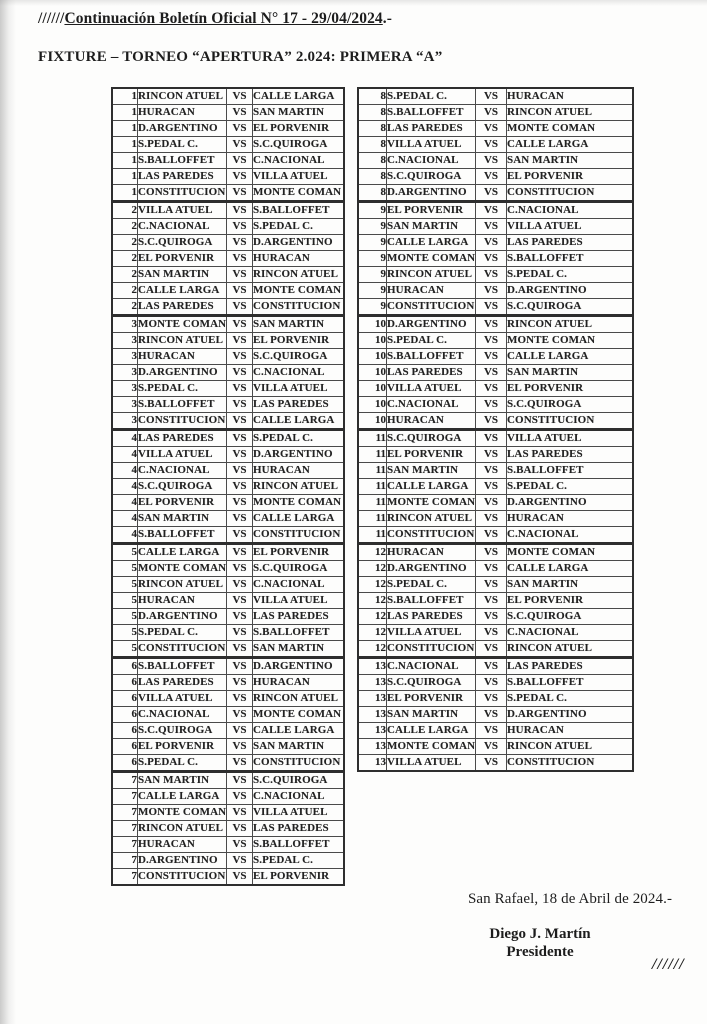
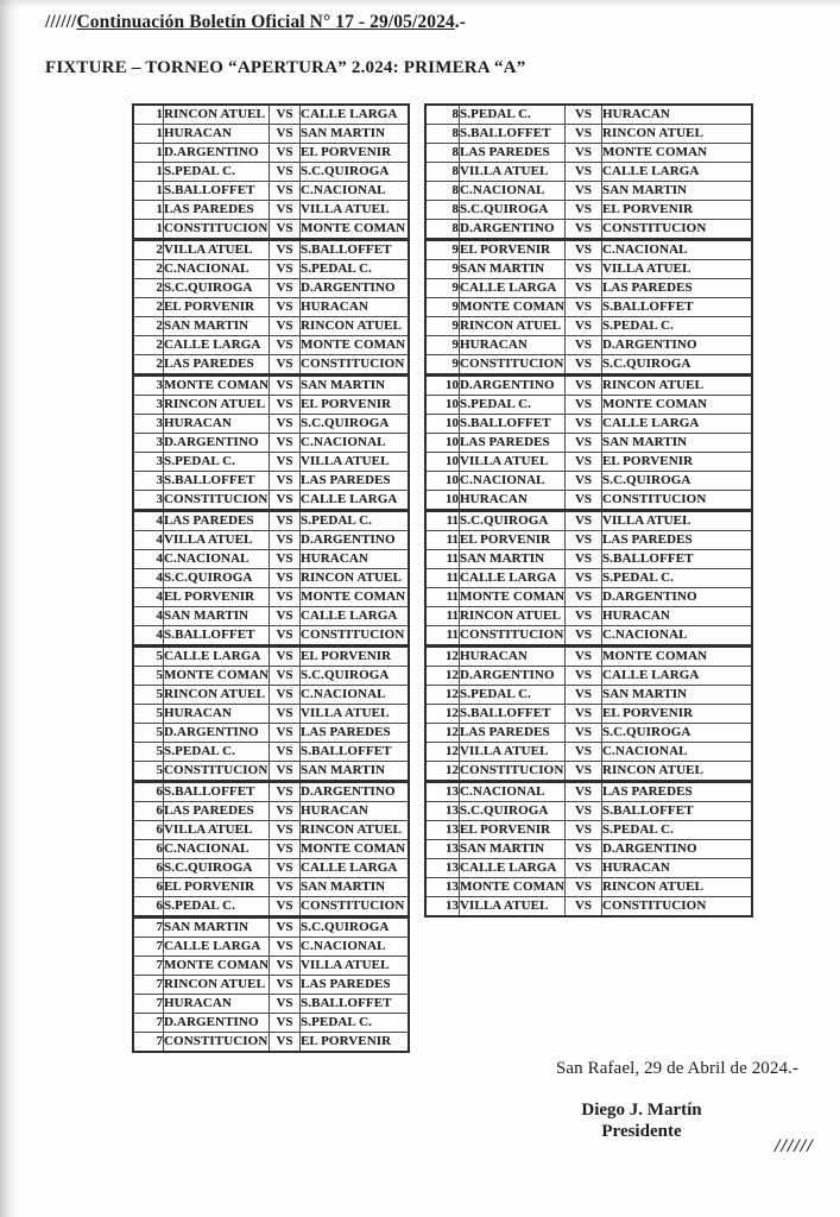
- //////Continuación Boletín Oficial N° 17 - 29/04/2024.-
+ //////Continuación Boletín Oficial N° 17 - 29/05/2024.-
  FIXTURE – TORNEO “APERTURA” 2.024: PRIMERA “A”
  1	RINCON ATUEL	VS	CALLE LARGA
  1	HURACAN	VS	SAN MARTIN
  1	D.ARGENTINO	VS	EL PORVENIR
  1	S.PEDAL C.	VS	S.C.QUIROGA
  1	S.BALLOFFET	VS	C.NACIONAL
  1	LAS PAREDES	VS	VILLA ATUEL
  1	CONSTITUCION	VS	MONTE COMAN
  2	VILLA ATUEL	VS	S.BALLOFFET
  2	C.NACIONAL	VS	S.PEDAL C.
  2	S.C.QUIROGA	VS	D.ARGENTINO
  2	EL PORVENIR	VS	HURACAN
  2	SAN MARTIN	VS	RINCON ATUEL
  2	CALLE LARGA	VS	MONTE COMAN
  2	LAS PAREDES	VS	CONSTITUCION
  3	MONTE COMAN	VS	SAN MARTIN
  3	RINCON ATUEL	VS	EL PORVENIR
  3	HURACAN	VS	S.C.QUIROGA
  3	D.ARGENTINO	VS	C.NACIONAL
  3	S.PEDAL C.	VS	VILLA ATUEL
  3	S.BALLOFFET	VS	LAS PAREDES
  3	CONSTITUCION	VS	CALLE LARGA
  4	LAS PAREDES	VS	S.PEDAL C.
  4	VILLA ATUEL	VS	D.ARGENTINO
  4	C.NACIONAL	VS	HURACAN
  4	S.C.QUIROGA	VS	RINCON ATUEL
  4	EL PORVENIR	VS	MONTE COMAN
  4	SAN MARTIN	VS	CALLE LARGA
  4	S.BALLOFFET	VS	CONSTITUCION
  5	CALLE LARGA	VS	EL PORVENIR
  5	MONTE COMAN	VS	S.C.QUIROGA
  5	RINCON ATUEL	VS	C.NACIONAL
  5	HURACAN	VS	VILLA ATUEL
  5	D.ARGENTINO	VS	LAS PAREDES
  5	S.PEDAL C.	VS	S.BALLOFFET
  5	CONSTITUCION	VS	SAN MARTIN
  6	S.BALLOFFET	VS	D.ARGENTINO
  6	LAS PAREDES	VS	HURACAN
  6	VILLA ATUEL	VS	RINCON ATUEL
  6	C.NACIONAL	VS	MONTE COMAN
  6	S.C.QUIROGA	VS	CALLE LARGA
  6	EL PORVENIR	VS	SAN MARTIN
  6	S.PEDAL C.	VS	CONSTITUCION
  7	SAN MARTIN	VS	S.C.QUIROGA
  7	CALLE LARGA	VS	C.NACIONAL
  7	MONTE COMAN	VS	VILLA ATUEL
  7	RINCON ATUEL	VS	LAS PAREDES
  7	HURACAN	VS	S.BALLOFFET
  7	D.ARGENTINO	VS	S.PEDAL C.
  7	CONSTITUCION	VS	EL PORVENIR
  8	S.PEDAL C.	VS	HURACAN
  8	S.BALLOFFET	VS	RINCON ATUEL
  8	LAS PAREDES	VS	MONTE COMAN
  8	VILLA ATUEL	VS	CALLE LARGA
  8	C.NACIONAL	VS	SAN MARTIN
  8	S.C.QUIROGA	VS	EL PORVENIR
  8	D.ARGENTINO	VS	CONSTITUCION
  9	EL PORVENIR	VS	C.NACIONAL
  9	SAN MARTIN	VS	VILLA ATUEL
  9	CALLE LARGA	VS	LAS PAREDES
  9	MONTE COMAN	VS	S.BALLOFFET
  9	RINCON ATUEL	VS	S.PEDAL C.
  9	HURACAN	VS	D.ARGENTINO
  9	CONSTITUCION	VS	S.C.QUIROGA
  10	D.ARGENTINO	VS	RINCON ATUEL
  10	S.PEDAL C.	VS	MONTE COMAN
  10	S.BALLOFFET	VS	CALLE LARGA
  10	LAS PAREDES	VS	SAN MARTIN
  10	VILLA ATUEL	VS	EL PORVENIR
  10	C.NACIONAL	VS	S.C.QUIROGA
  10	HURACAN	VS	CONSTITUCION
  11	S.C.QUIROGA	VS	VILLA ATUEL
  11	EL PORVENIR	VS	LAS PAREDES
  11	SAN MARTIN	VS	S.BALLOFFET
  11	CALLE LARGA	VS	S.PEDAL C.
  11	MONTE COMAN	VS	D.ARGENTINO
  11	RINCON ATUEL	VS	HURACAN
  11	CONSTITUCION	VS	C.NACIONAL
  12	HURACAN	VS	MONTE COMAN
  12	D.ARGENTINO	VS	CALLE LARGA
  12	S.PEDAL C.	VS	SAN MARTIN
  12	S.BALLOFFET	VS	EL PORVENIR
  12	LAS PAREDES	VS	S.C.QUIROGA
  12	VILLA ATUEL	VS	C.NACIONAL
  12	CONSTITUCION	VS	RINCON ATUEL
  13	C.NACIONAL	VS	LAS PAREDES
  13	S.C.QUIROGA	VS	S.BALLOFFET
  13	EL PORVENIR	VS	S.PEDAL C.
  13	SAN MARTIN	VS	D.ARGENTINO
  13	CALLE LARGA	VS	HURACAN
  13	MONTE COMAN	VS	RINCON ATUEL
  13	VILLA ATUEL	VS	CONSTITUCION
- San Rafael, 18 de Abril de 2024.-
+ San Rafael, 29 de Abril de 2024.-
  Diego J. Martín
  Presidente
  //////
